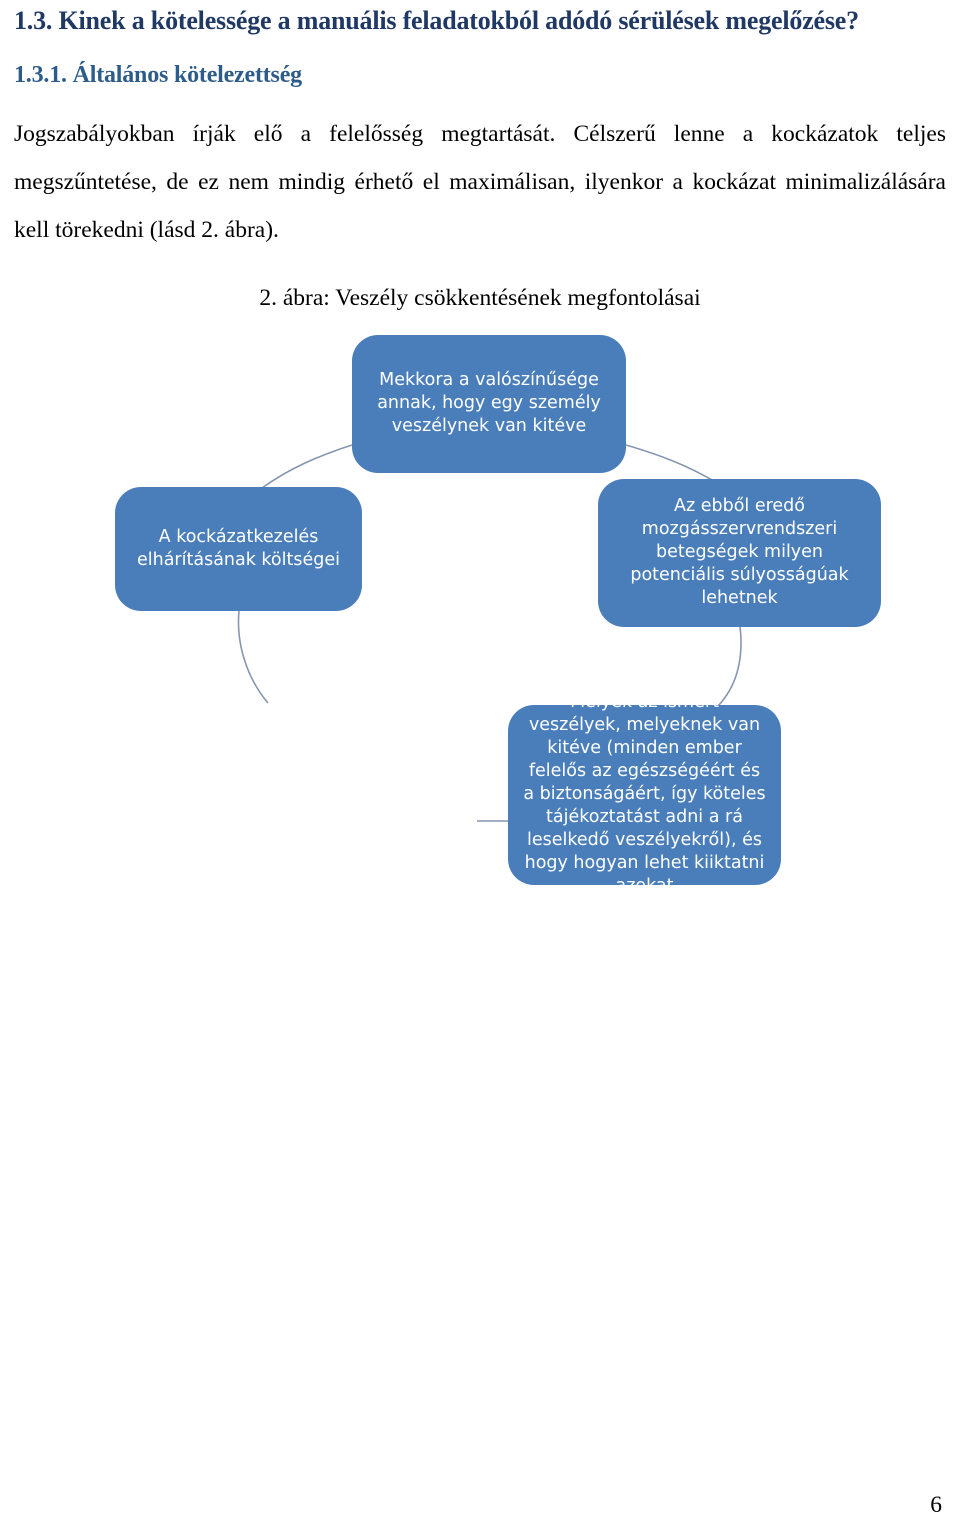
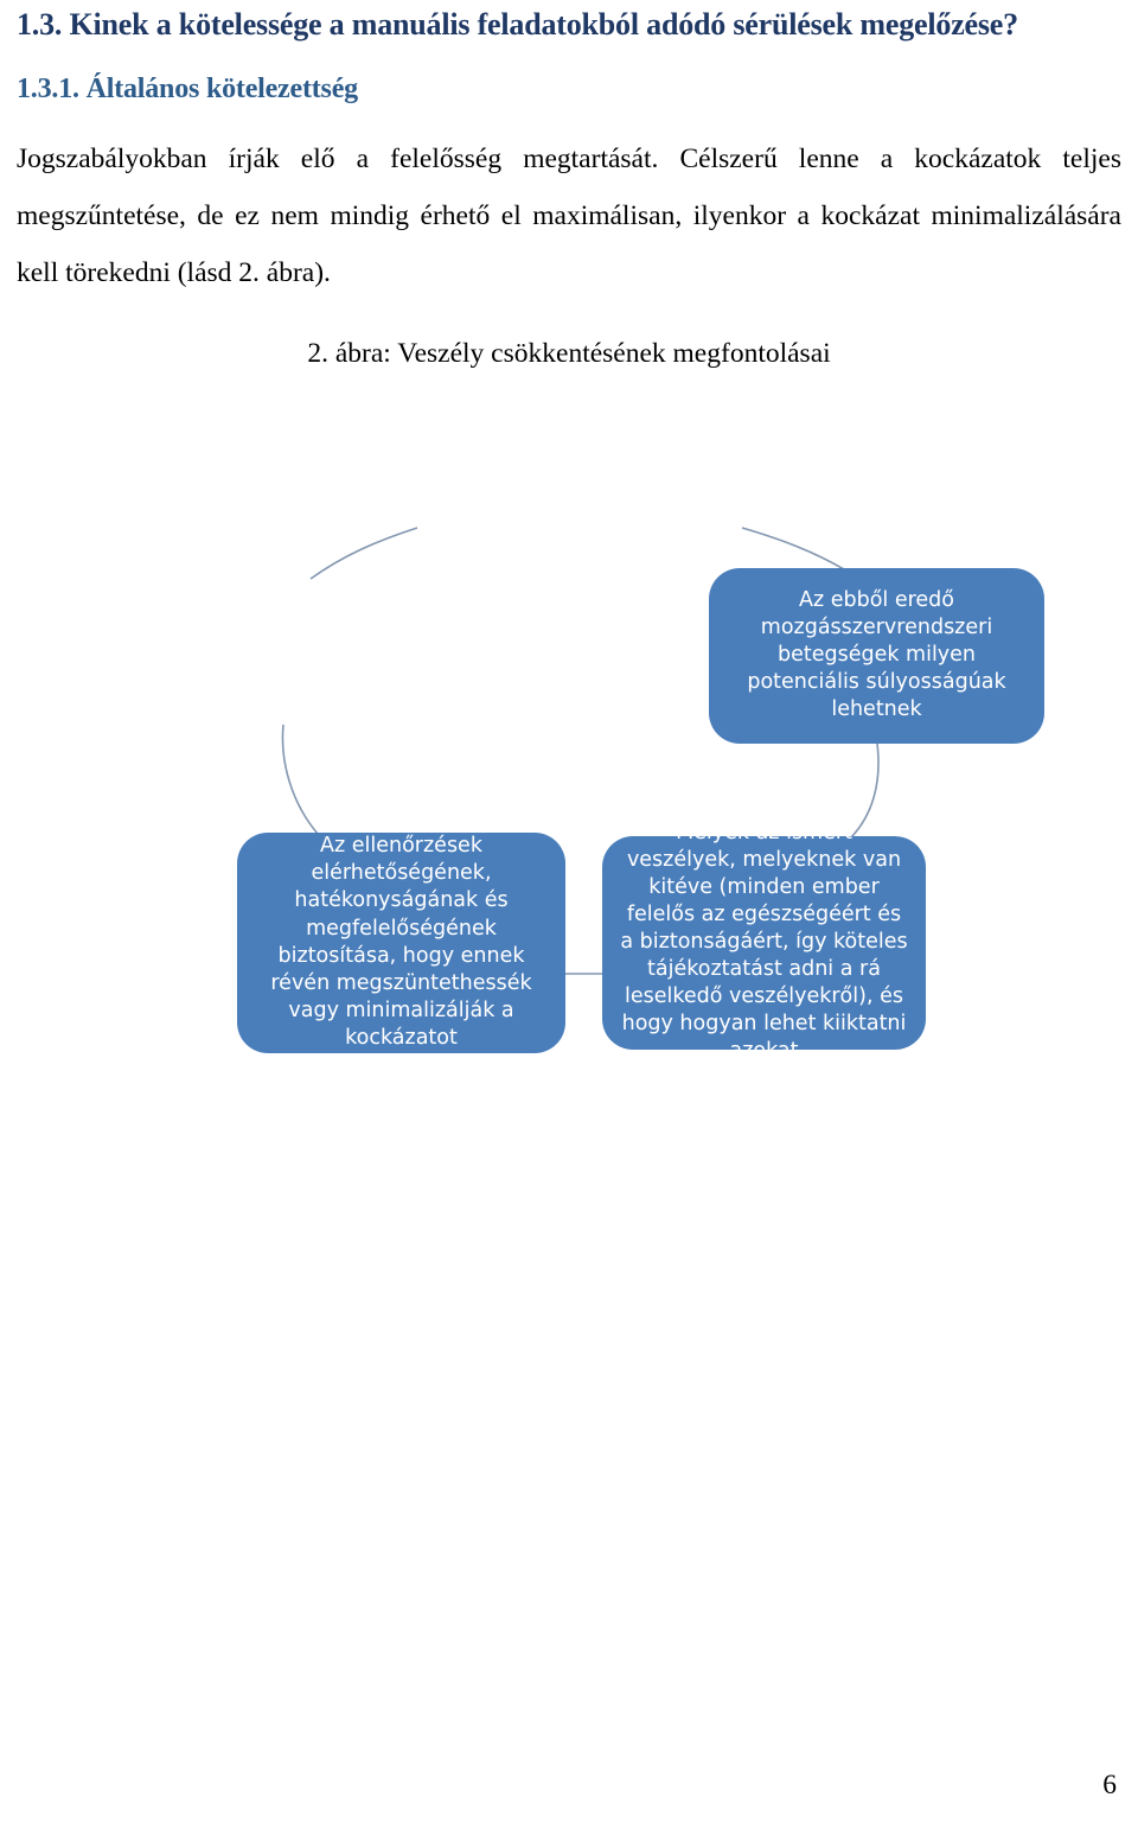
  1.3. Kinek a kötelessége a manuális feladatokból adódó sérülések megelőzése?
  1.3.1. Általános kötelezettség
  Jogszabályokban írják elő a felelősség megtartását. Célszerű lenne a kockázatok teljes megszűntetése, de ez nem mindig érhető el maximálisan, ilyenkor a kockázat minimalizálására kell törekedni (lásd 2. ábra).
  2. ábra: Veszély csökkentésének megfontolásai
- Mekkora a valószínűsége annak, hogy egy személy veszélynek van kitéve
- A kockázatkezelés elhárításának költségei
  Az ebből eredő mozgásszervrendszeri betegségek milyen potenciális súlyosságúak lehetnek
+ Az ellenőrzések elérhetőségének, hatékonyságának és megfelelőségének biztosítása, hogy ennek révén megszüntethessék vagy minimalizálják a kockázatot
  Melyek az ismert veszélyek, melyeknek van kitéve (minden ember felelős az egészségéért és a biztonságáért, így köteles tájékoztatást adni a rá leselkedő veszélyekről), és hogy hogyan lehet kiiktatni azokat
  6
